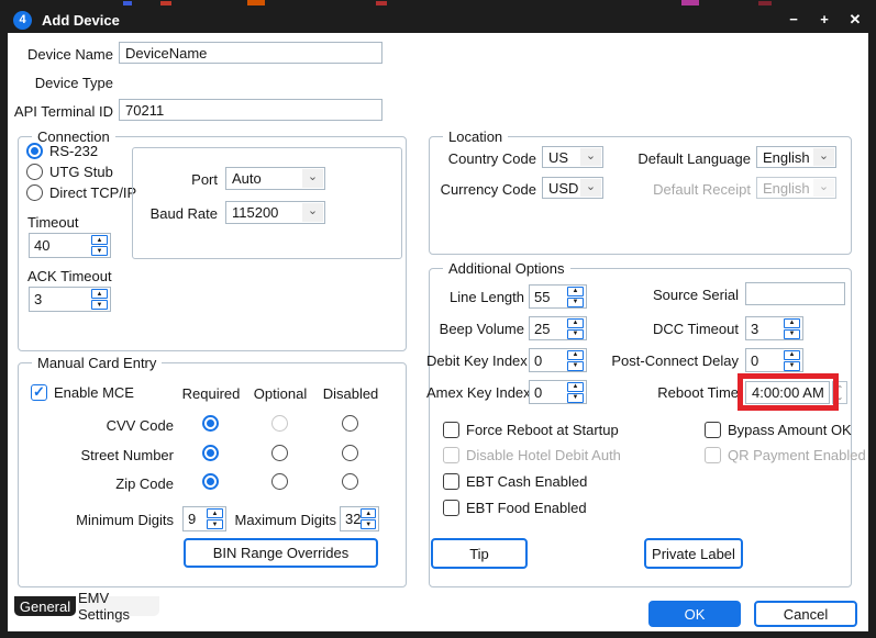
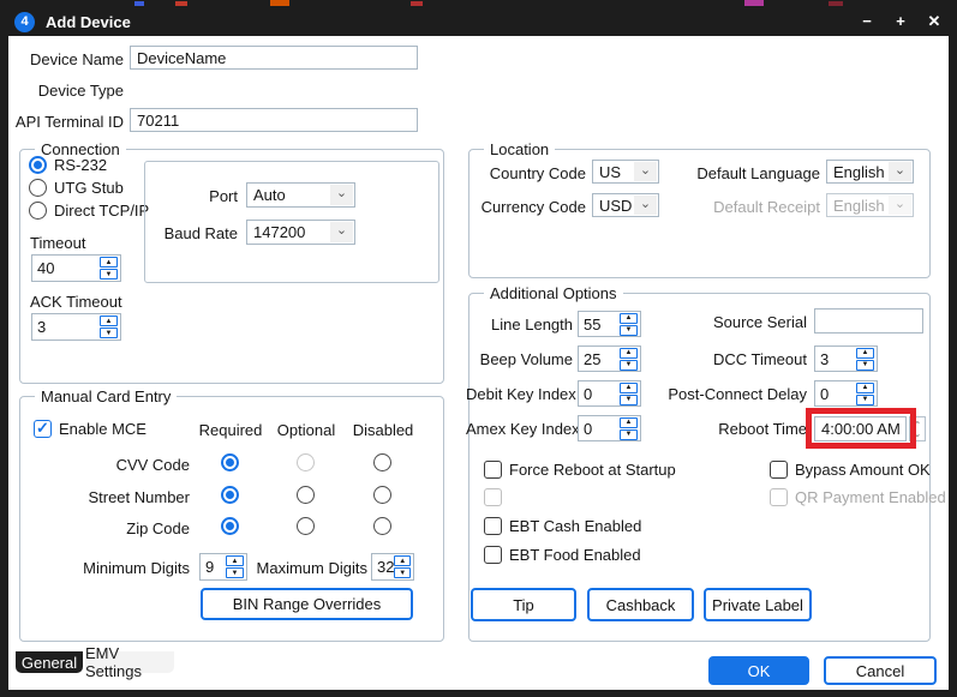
  4
  Add Device
  −
  +
  ✕
  Device Name
  DeviceName
  Device Type
  API Terminal ID
  70211
  Connection
  RS-232
  UTG Stub
  Direct TCP/IP
  Timeout
  40
  ACK Timeout
  3
  Port
  Auto
  Baud Rate
- 115200
+ 147200
  Location
  Country Code
  US
  Default Language
  English
  Currency Code
  USD
  Default Receipt
  English
  Additional Options
  Line Length
  55
  Beep Volume
  25
  Debit Key Index
  0
  Amex Key Index
  0
  Source Serial
  DCC Timeout
  3
  Post-Connect Delay
  0
  Reboot Time
  4:00:00 AM
  ⌃
  ⌄
  Force Reboot at Startup
- Disable Hotel Debit Auth
  EBT Cash Enabled
  EBT Food Enabled
  Bypass Amount OK
  QR Payment Enabled
  Tip
+ Cashback
  Private Label
  Manual Card Entry
  Enable MCE
  Required
  Optional
  Disabled
  CVV Code
  Street Number
  Zip Code
  Minimum Digits
  9
  Maximum Digits
  32
  BIN Range Overrides
  General
  EMV Settings
  OK
  Cancel
